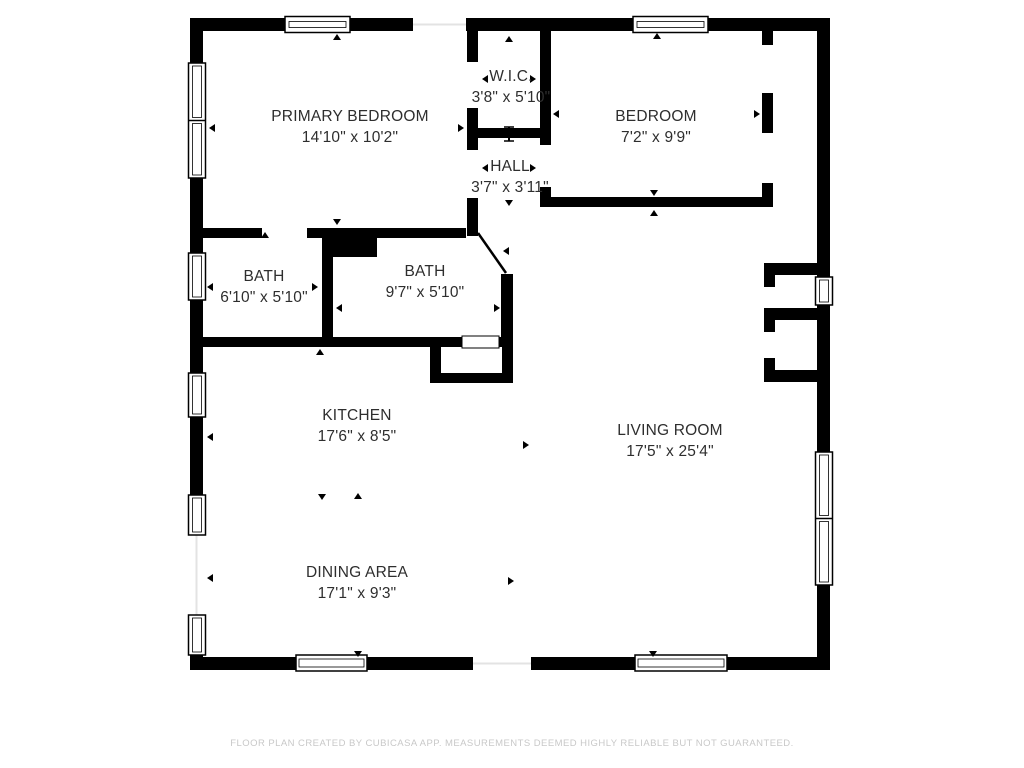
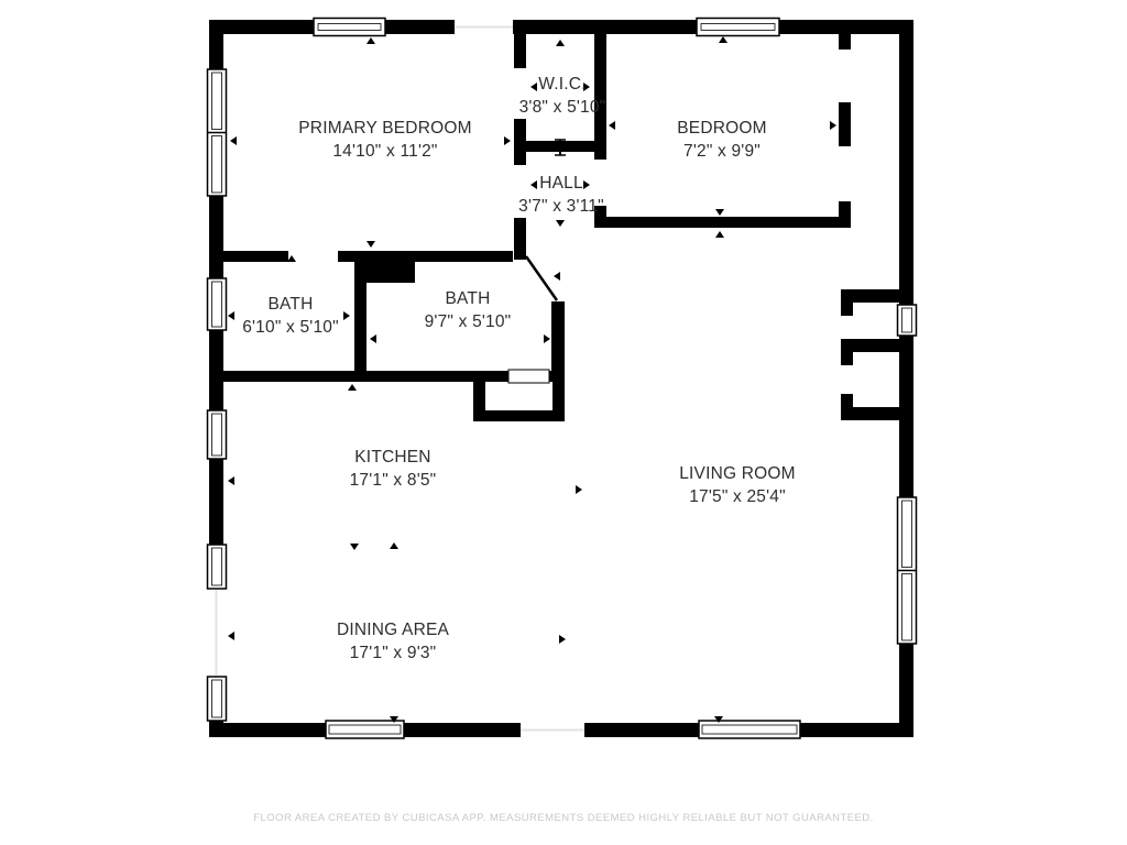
  PRIMARY BEDROOM
- 14'10" x 10'2"
+ 14'10" x 11'2"
  W.I.C.
  3'8" x 5'10"
  HALL
  3'7" x 3'11"
  BEDROOM
  7'2" x 9'9"
  BATH
  6'10" x 5'10"
  BATH
  9'7" x 5'10"
  KITCHEN
- 17'6" x 8'5"
+ 17'1" x 8'5"
  LIVING ROOM
  17'5" x 25'4"
  DINING AREA
  17'1" x 9'3"
- FLOOR PLAN CREATED BY CUBICASA APP. MEASUREMENTS DEEMED HIGHLY RELIABLE BUT NOT GUARANTEED.
+ FLOOR AREA CREATED BY CUBICASA APP. MEASUREMENTS DEEMED HIGHLY RELIABLE BUT NOT GUARANTEED.
